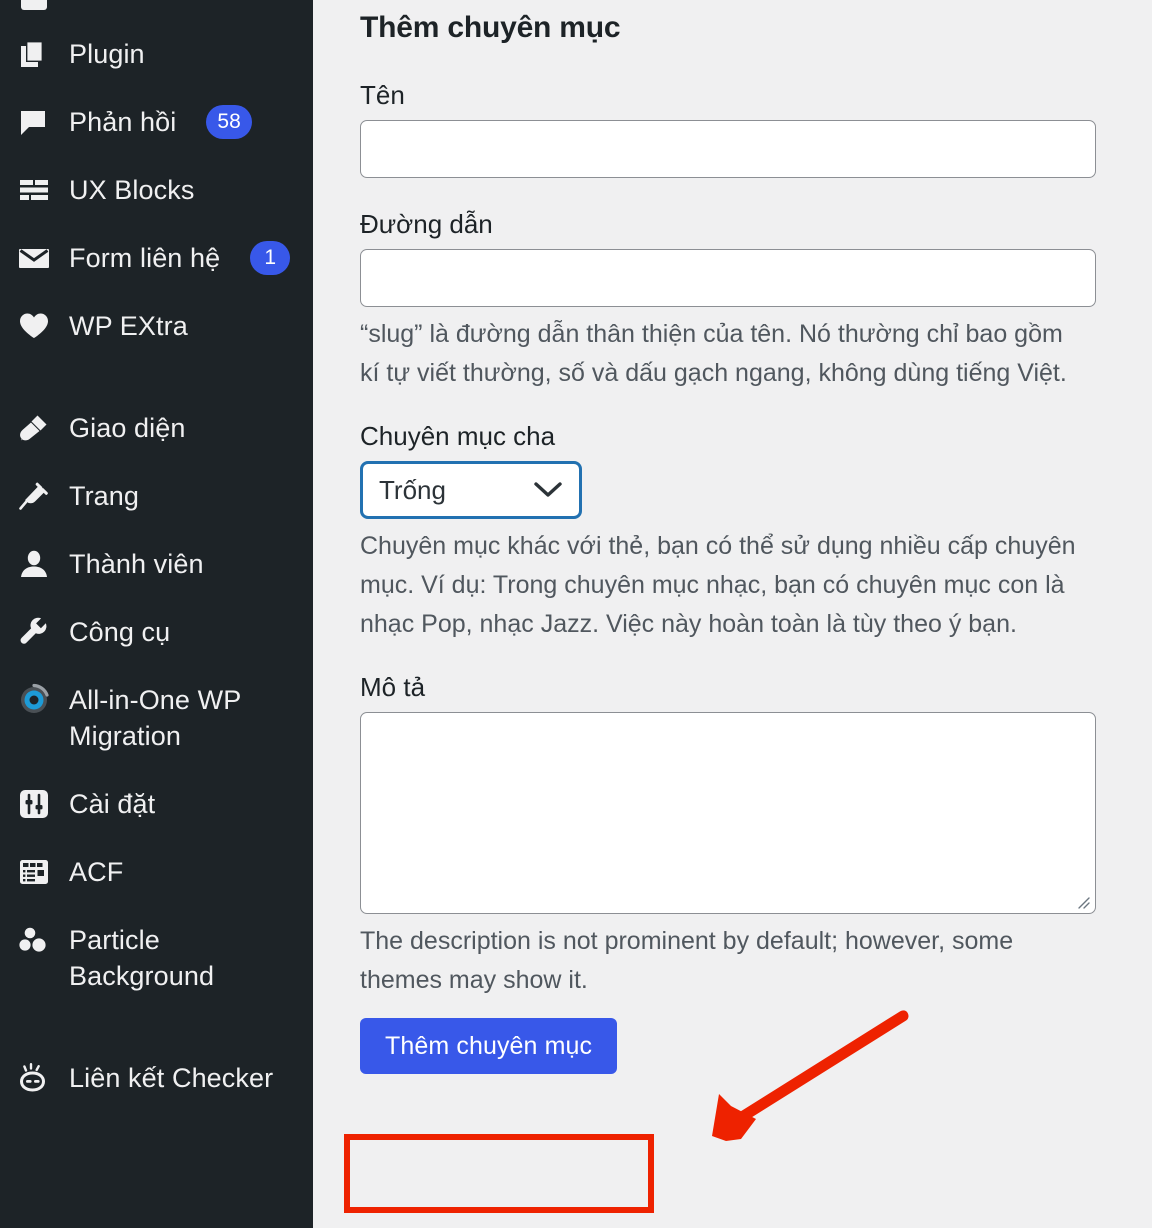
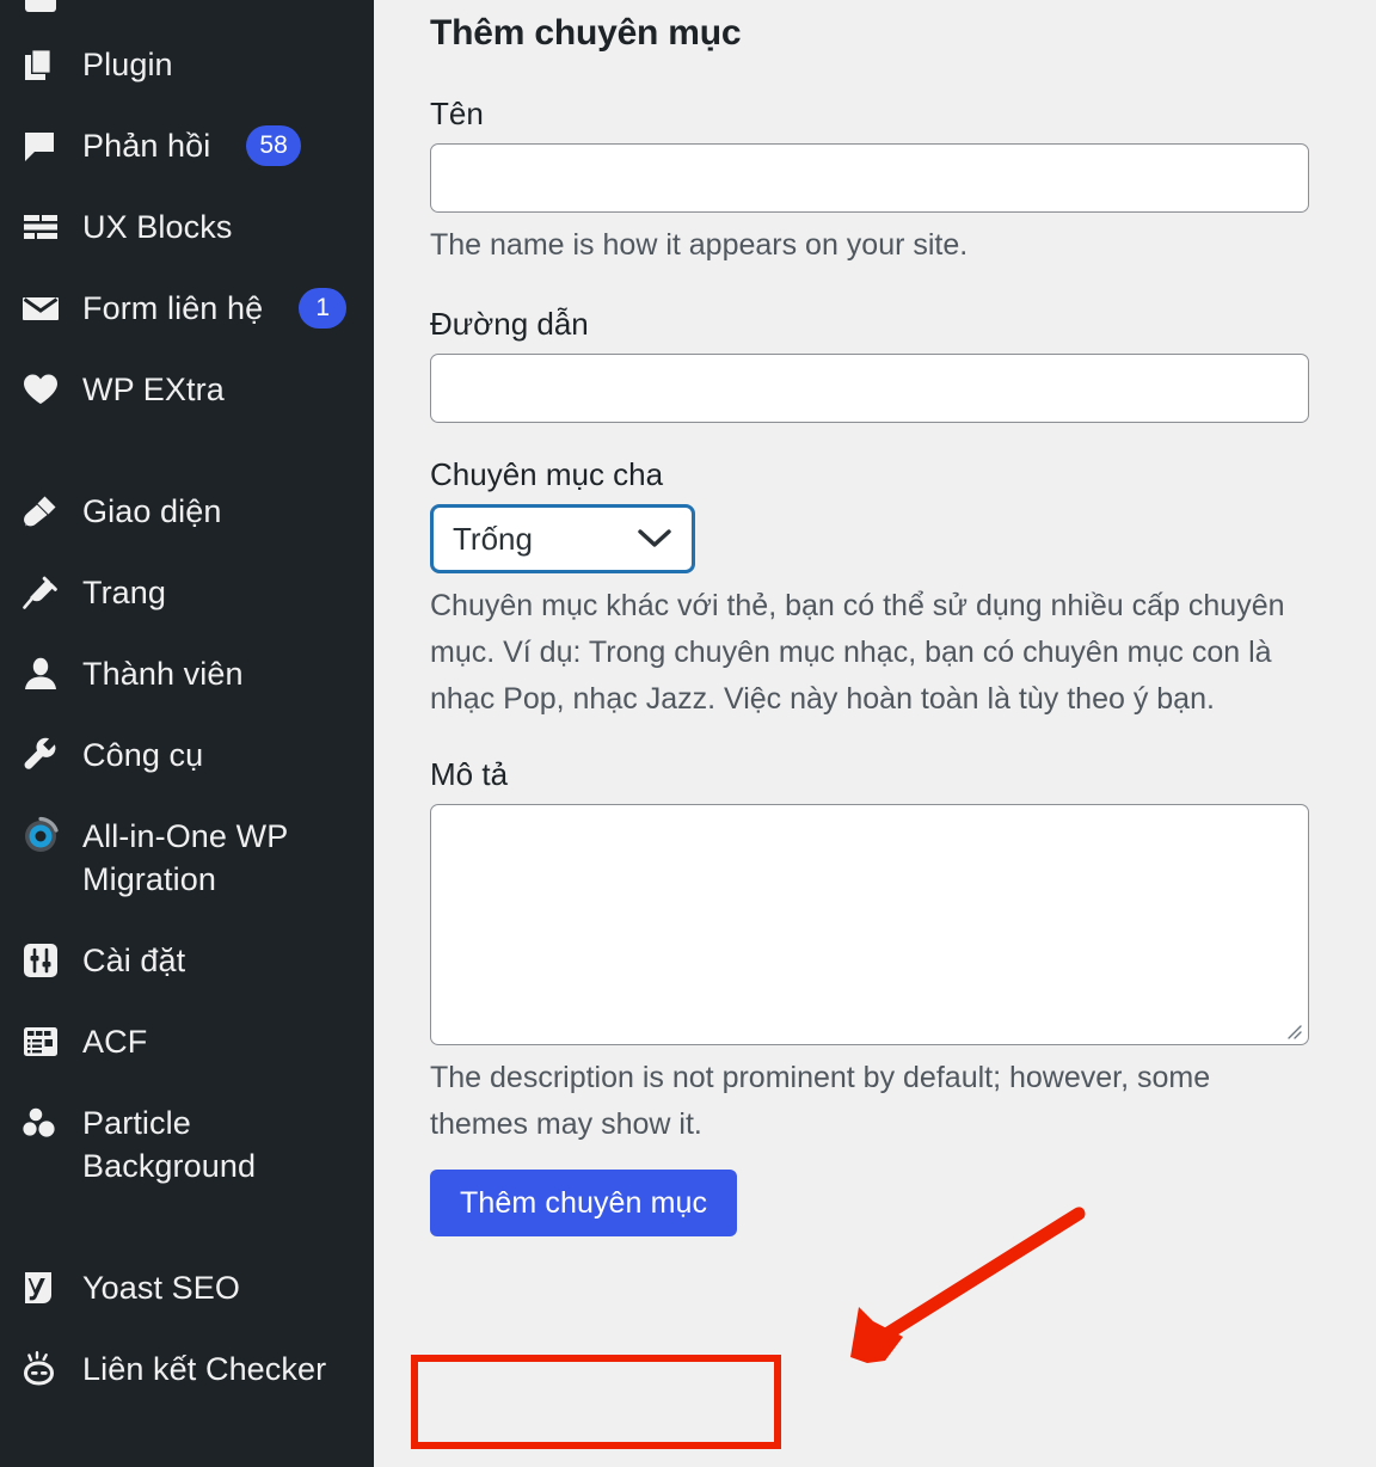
  Plugin
  Phản hồi
  58
  UX Blocks
  Form liên hệ
  1
  WP EXtra
  Giao diện
  Trang
  Thành viên
  Công cụ
  All-in-One WP
  Migration
  Cài đặt
  ACF
  Particle
  Background
+ Yoast SEO
  Liên kết Checker
  Thêm chuyên mục
  Tên
+ The name is how it appears on your site.
  Đường dẫn
- “slug” là đường dẫn thân thiện của tên. Nó thường chỉ bao gồm kí tự viết thường, số và dấu gạch ngang, không dùng tiếng Việt.
  Chuyên mục cha
  Trống
  Chuyên mục khác với thẻ, bạn có thể sử dụng nhiều cấp chuyên mục. Ví dụ: Trong chuyên mục nhạc, bạn có chuyên mục con là nhạc Pop, nhạc Jazz. Việc này hoàn toàn là tùy theo ý bạn.
  Mô tả
  The description is not prominent by default; however, some themes may show it.
  Thêm chuyên mục
